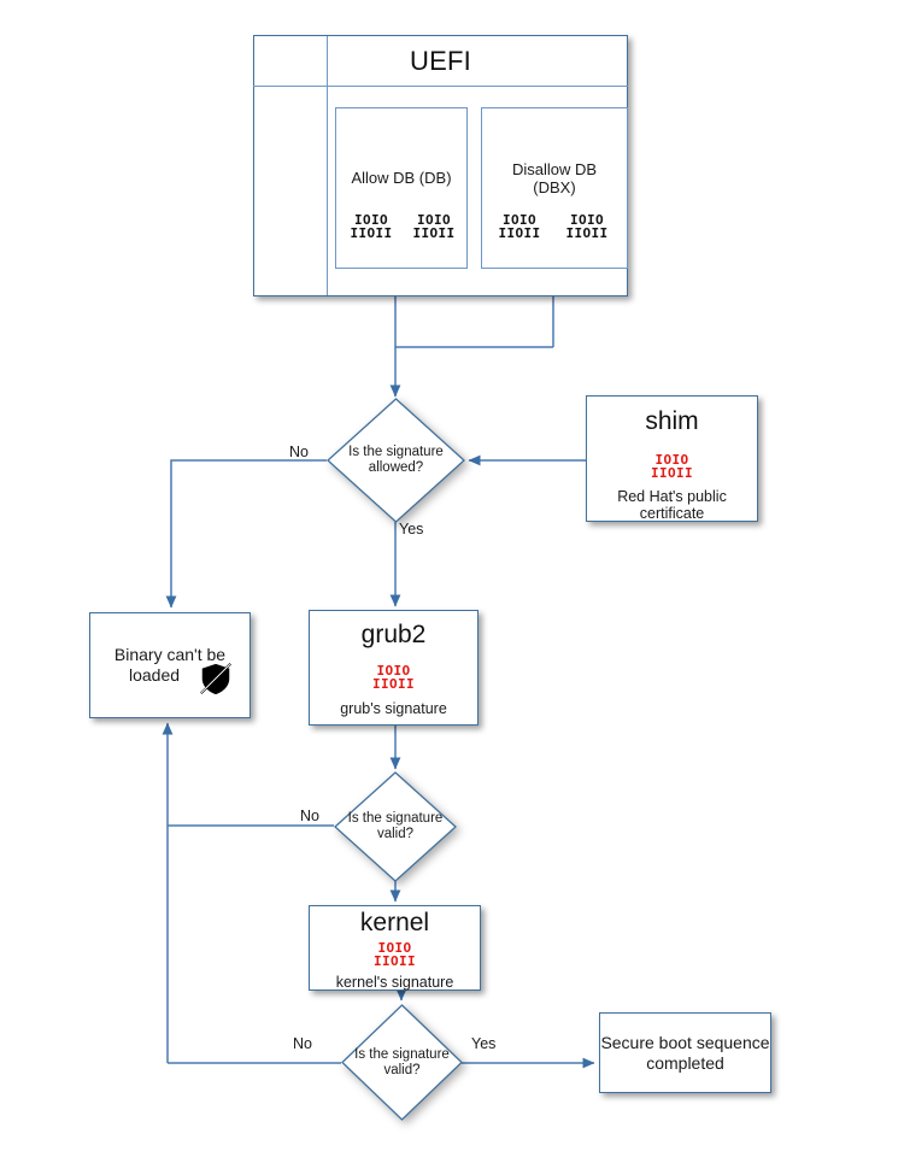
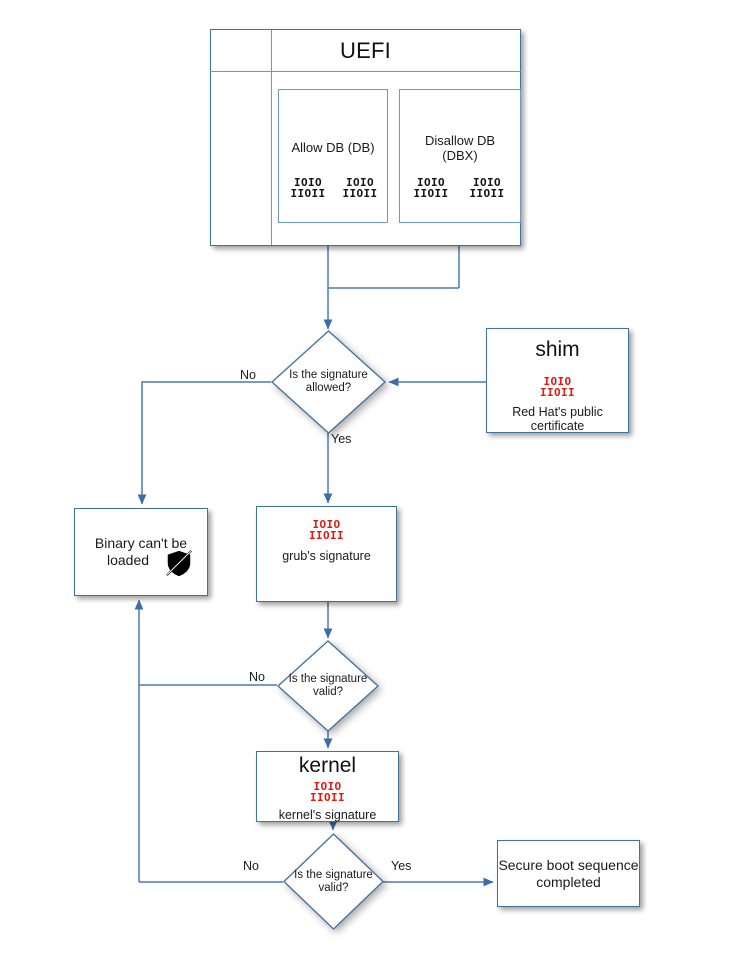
  UEFI
  Allow DB (DB)
  IOIO
  IIOII
  IOIO
  IIOII
  Disallow DB
  (DBX)
  IOIO
  IIOII
  IOIO
  IIOII
  shim
  IOIO
  IIOII
  Red Hat's public
  certificate
  Is the signature
  allowed?
  No
  Yes
  Binary can't be
  loaded
- grub2
  IOIO
  IIOII
  grub's signature
  Is the signature
  valid?
  No
  kernel
  IOIO
  IIOII
  kernel's signature
  Is the signature
  valid?
  No
  Yes
  Secure boot sequence
  completed
